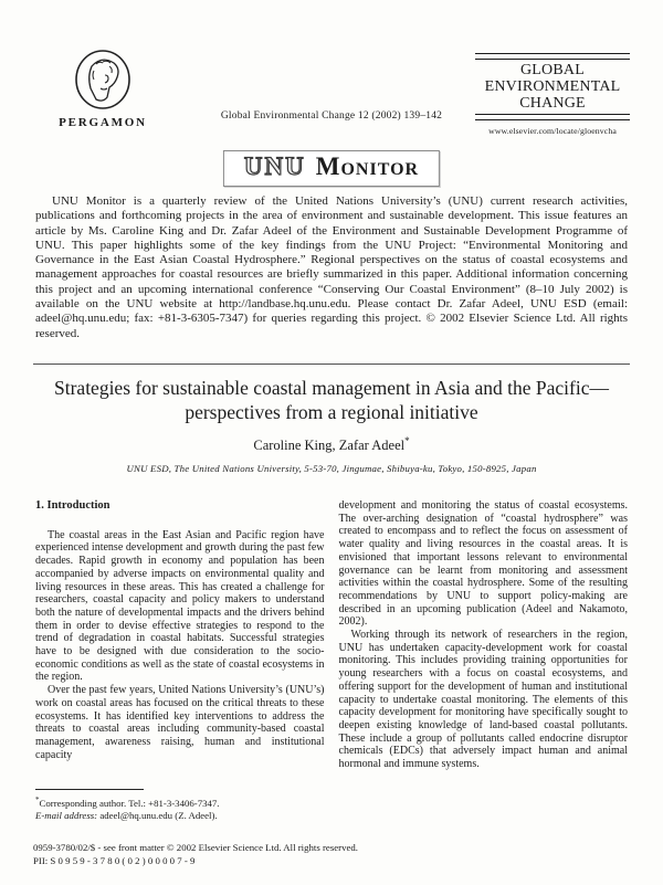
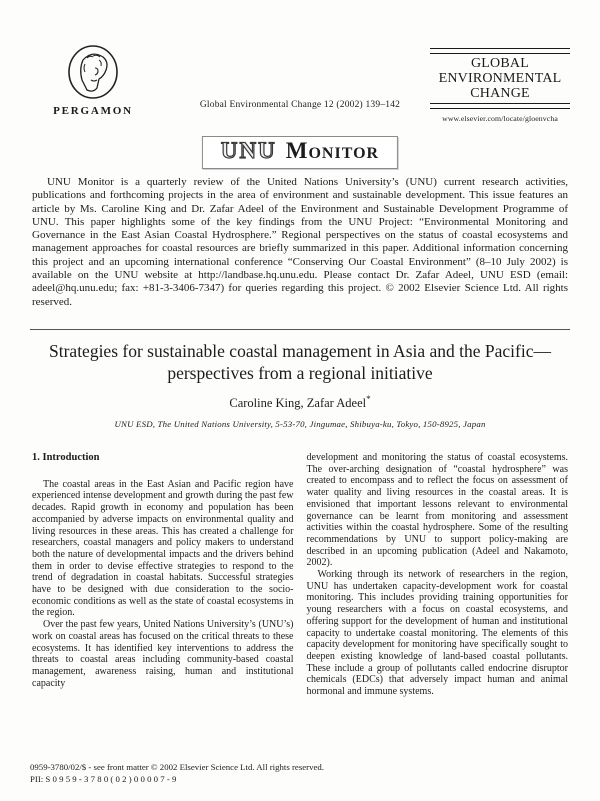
  PERGAMON
  Global Environmental Change 12 (2002) 139–142
  GLOBAL
  ENVIRONMENTAL
  CHANGE
  www.elsevier.com/locate/gloenvcha
  UNU Monitor
- UNU Monitor is a quarterly review of the United Nations University’s (UNU) current research activities, publications and forthcoming projects in the area of environment and sustainable development. This issue features an article by Ms. Caroline King and Dr. Zafar Adeel of the Environment and Sustainable Development Programme of UNU. This paper highlights some of the key findings from the UNU Project: “Environmental Monitoring and Governance in the East Asian Coastal Hydrosphere.” Regional perspectives on the status of coastal ecosystems and management approaches for coastal resources are briefly summarized in this paper. Additional information concerning this project and an upcoming international conference “Conserving Our Coastal Environment” (8–10 July 2002) is available on the UNU website at http://landbase.hq.unu.edu. Please contact Dr. Zafar Adeel, UNU ESD (email: adeel@hq.unu.edu; fax: +81-3-6305-7347) for queries regarding this project. © 2002 Elsevier Science Ltd. All rights reserved.
+ UNU Monitor is a quarterly review of the United Nations University’s (UNU) current research activities, publications and forthcoming projects in the area of environment and sustainable development. This issue features an article by Ms. Caroline King and Dr. Zafar Adeel of the Environment and Sustainable Development Programme of UNU. This paper highlights some of the key findings from the UNU Project: “Environmental Monitoring and Governance in the East Asian Coastal Hydrosphere.” Regional perspectives on the status of coastal ecosystems and management approaches for coastal resources are briefly summarized in this paper. Additional information concerning this project and an upcoming international conference “Conserving Our Coastal Environment” (8–10 July 2002) is available on the UNU website at http://landbase.hq.unu.edu. Please contact Dr. Zafar Adeel, UNU ESD (email: adeel@hq.unu.edu; fax: +81-3-3406-7347) for queries regarding this project. © 2002 Elsevier Science Ltd. All rights reserved.
  Strategies for sustainable coastal management in Asia and the Pacific—perspectives from a regional initiative
  Caroline King, Zafar Adeel*
  UNU ESD, The United Nations University, 5-53-70, Jingumae, Shibuya-ku, Tokyo, 150-8925, Japan
  1. Introduction
- The coastal areas in the East Asian and Pacific region have experienced intense development and growth during the past few decades. Rapid growth in economy and population has been accompanied by adverse impacts on environmental quality and living resources in these areas. This has created a challenge for researchers, coastal capacity and policy makers to understand both the nature of developmental impacts and the drivers behind them in order to devise effective strategies to respond to the trend of degradation in coastal habitats. Successful strategies have to be designed with due consideration to the socio-economic conditions as well as the state of coastal ecosystems in the region.
+ The coastal areas in the East Asian and Pacific region have experienced intense development and growth during the past few decades. Rapid growth in economy and population has been accompanied by adverse impacts on environmental quality and living resources in these areas. This has created a challenge for researchers, coastal managers and policy makers to understand both the nature of developmental impacts and the drivers behind them in order to devise effective strategies to respond to the trend of degradation in coastal habitats. Successful strategies have to be designed with due consideration to the socio-economic conditions as well as the state of coastal ecosystems in the region.
  Over the past few years, United Nations University’s (UNU’s) work on coastal areas has focused on the critical threats to these ecosystems. It has identified key interventions to address the threats to coastal areas including community-based coastal management, awareness raising, human and institutional capacity
  development and monitoring the status of coastal ecosystems. The over-arching designation of “coastal hydrosphere” was created to encompass and to reflect the focus on assessment of water quality and living resources in the coastal areas. It is envisioned that important lessons relevant to environmental governance can be learnt from monitoring and assessment activities within the coastal hydrosphere. Some of the resulting recommendations by UNU to support policy-making are described in an upcoming publication (Adeel and Nakamoto, 2002).
  Working through its network of researchers in the region, UNU has undertaken capacity-development work for coastal monitoring. This includes providing training opportunities for young researchers with a focus on coastal ecosystems, and offering support for the development of human and institutional capacity to undertake coastal monitoring. The elements of this capacity development for monitoring have specifically sought to deepen existing knowledge of land-based coastal pollutants. These include a group of pollutants called endocrine disruptor chemicals (EDCs) that adversely impact human and animal hormonal and immune systems.
- *Corresponding author. Tel.: +81-3-3406-7347.
- E-mail address: adeel@hq.unu.edu (Z. Adeel).
  0959-3780/02/$ - see front matter © 2002 Elsevier Science Ltd. All rights reserved.
  PII: S0959-3780(02)00007-9
